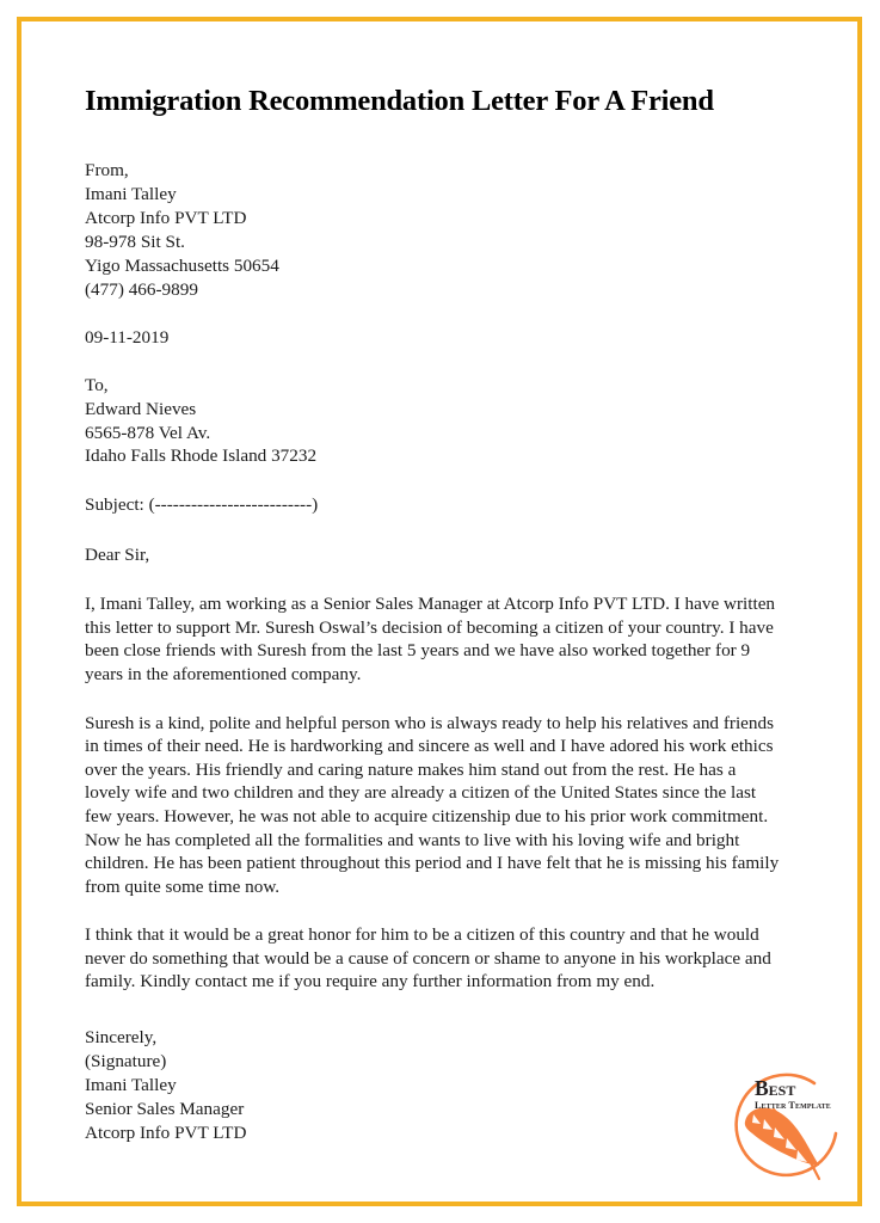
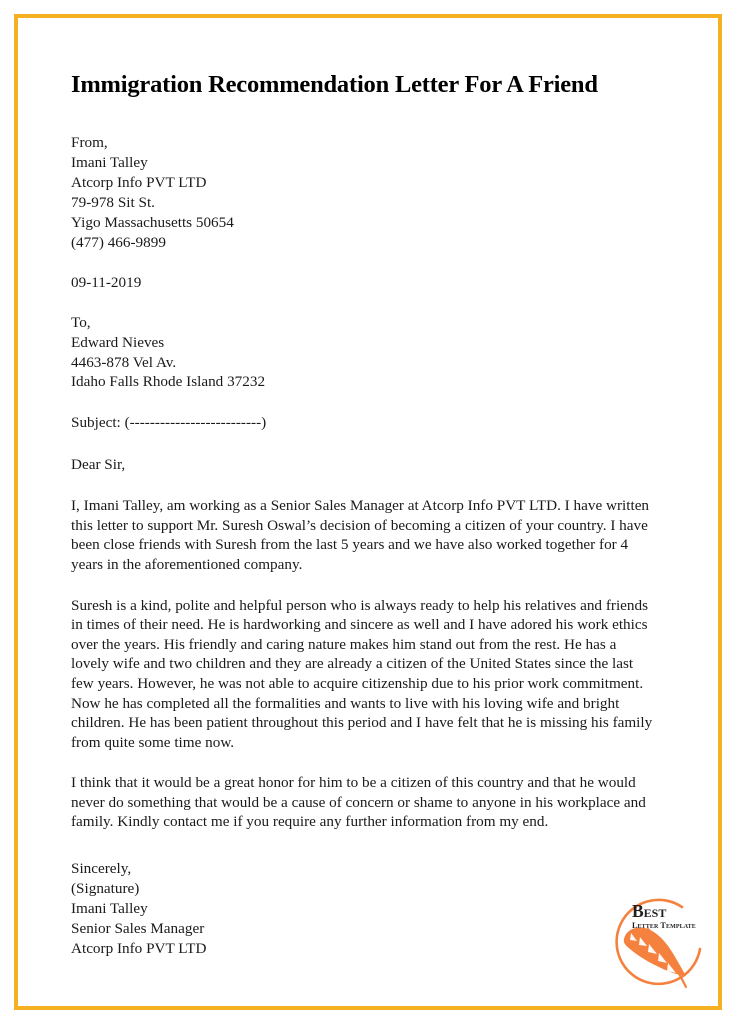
  Immigration Recommendation Letter For A Friend
  From,
  Imani Talley
  Atcorp Info PVT LTD
- 98-978 Sit St.
+ 79-978 Sit St.
  Yigo Massachusetts 50654
  (477) 466-9899
  09-11-2019
  To,
  Edward Nieves
- 6565-878 Vel Av.
+ 4463-878 Vel Av.
  Idaho Falls Rhode Island 37232
  Subject: (--------------------------)
  Dear Sir,
- I, Imani Talley, am working as a Senior Sales Manager at Atcorp Info PVT LTD. I have written this letter to support Mr. Suresh Oswal’s decision of becoming a citizen of your country. I have been close friends with Suresh from the last 5 years and we have also worked together for 9 years in the aforementioned company.
+ I, Imani Talley, am working as a Senior Sales Manager at Atcorp Info PVT LTD. I have written this letter to support Mr. Suresh Oswal’s decision of becoming a citizen of your country. I have been close friends with Suresh from the last 5 years and we have also worked together for 4 years in the aforementioned company.
  Suresh is a kind, polite and helpful person who is always ready to help his relatives and friends in times of their need. He is hardworking and sincere as well and I have adored his work ethics over the years. His friendly and caring nature makes him stand out from the rest. He has a lovely wife and two children and they are already a citizen of the United States since the last few years. However, he was not able to acquire citizenship due to his prior work commitment. Now he has completed all the formalities and wants to live with his loving wife and bright children. He has been patient throughout this period and I have felt that he is missing his family from quite some time now.
  I think that it would be a great honor for him to be a citizen of this country and that he would never do something that would be a cause of concern or shame to anyone in his workplace and family. Kindly contact me if you require any further information from my end.
  Sincerely,
  (Signature)
  Imani Talley
  Senior Sales Manager
  Atcorp Info PVT LTD
  Best
  Letter Template
